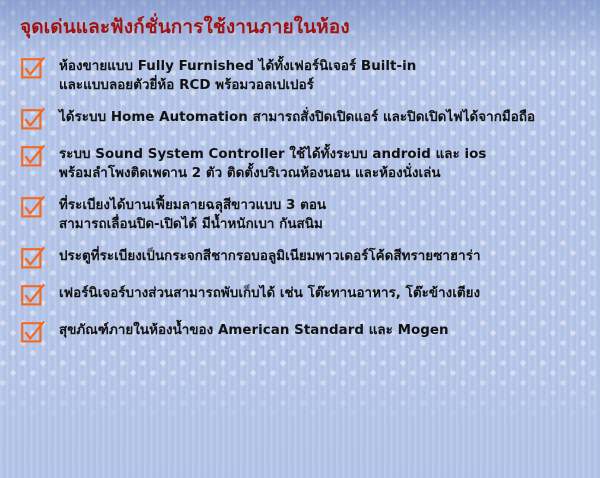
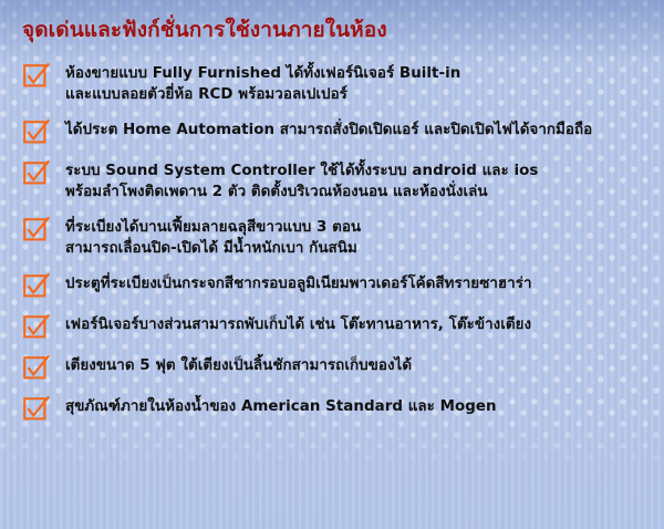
  จุดเด่นและฟังก์ชั่นการใช้งานภายในห้อง
  ห้องขายแบบ Fully Furnished ได้ทั้งเฟอร์นิเจอร์ Built-in
  และแบบลอยตัวยี่ห้อ RCD พร้อมวอลเปเปอร์
- ได้ระบบ Home Automation สามารถสั่งปิดเปิดแอร์ และปิดเปิดไฟได้จากมือถือ
+ ได้ประต Home Automation สามารถสั่งปิดเปิดแอร์ และปิดเปิดไฟได้จากมือถือ
  ระบบ Sound System Controller ใช้ได้ทั้งระบบ android และ ios
  พร้อมลำโพงติดเพดาน 2 ตัว ติดตั้งบริเวณห้องนอน และห้องนั่งเล่น
  ที่ระเบียงได้บานเฟี้ยมลายฉลุสีขาวแบบ 3 ตอน
  สามารถเลื่อนปิด-เปิดได้ มีน้ำหนักเบา กันสนิม
  ประตูที่ระเบียงเป็นกระจกสีชากรอบอลูมิเนียมพาวเดอร์โค้ดสีทรายซาฮาร่า
  เฟอร์นิเจอร์บางส่วนสามารถพับเก็บได้ เช่น โต๊ะทานอาหาร, โต๊ะข้างเตียง
+ เตียงขนาด 5 ฟุต ใต้เตียงเป็นลิ้นชักสามารถเก็บของได้
  สุขภัณฑ์ภายในห้องน้ำของ American Standard และ Mogen
